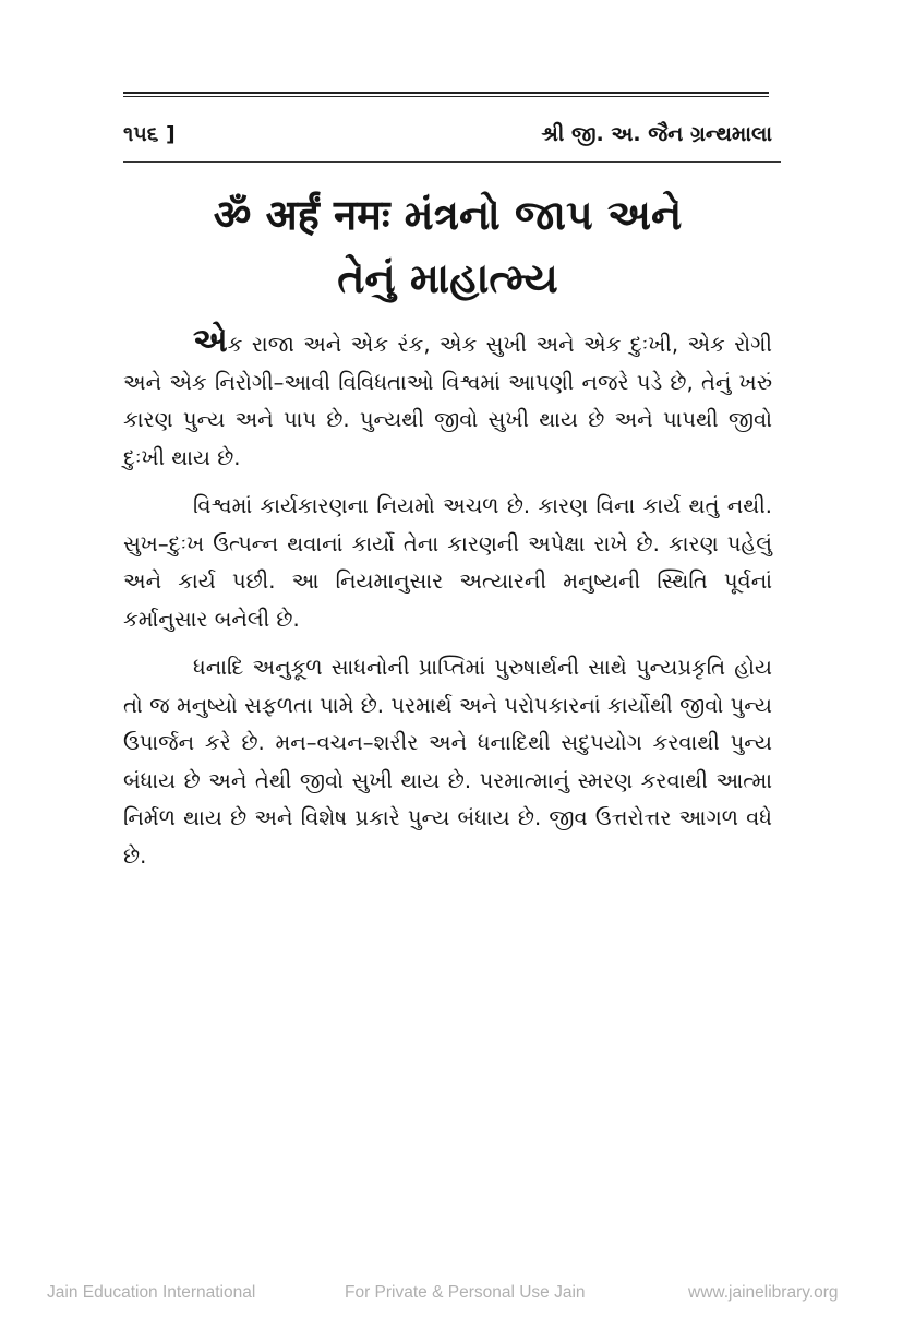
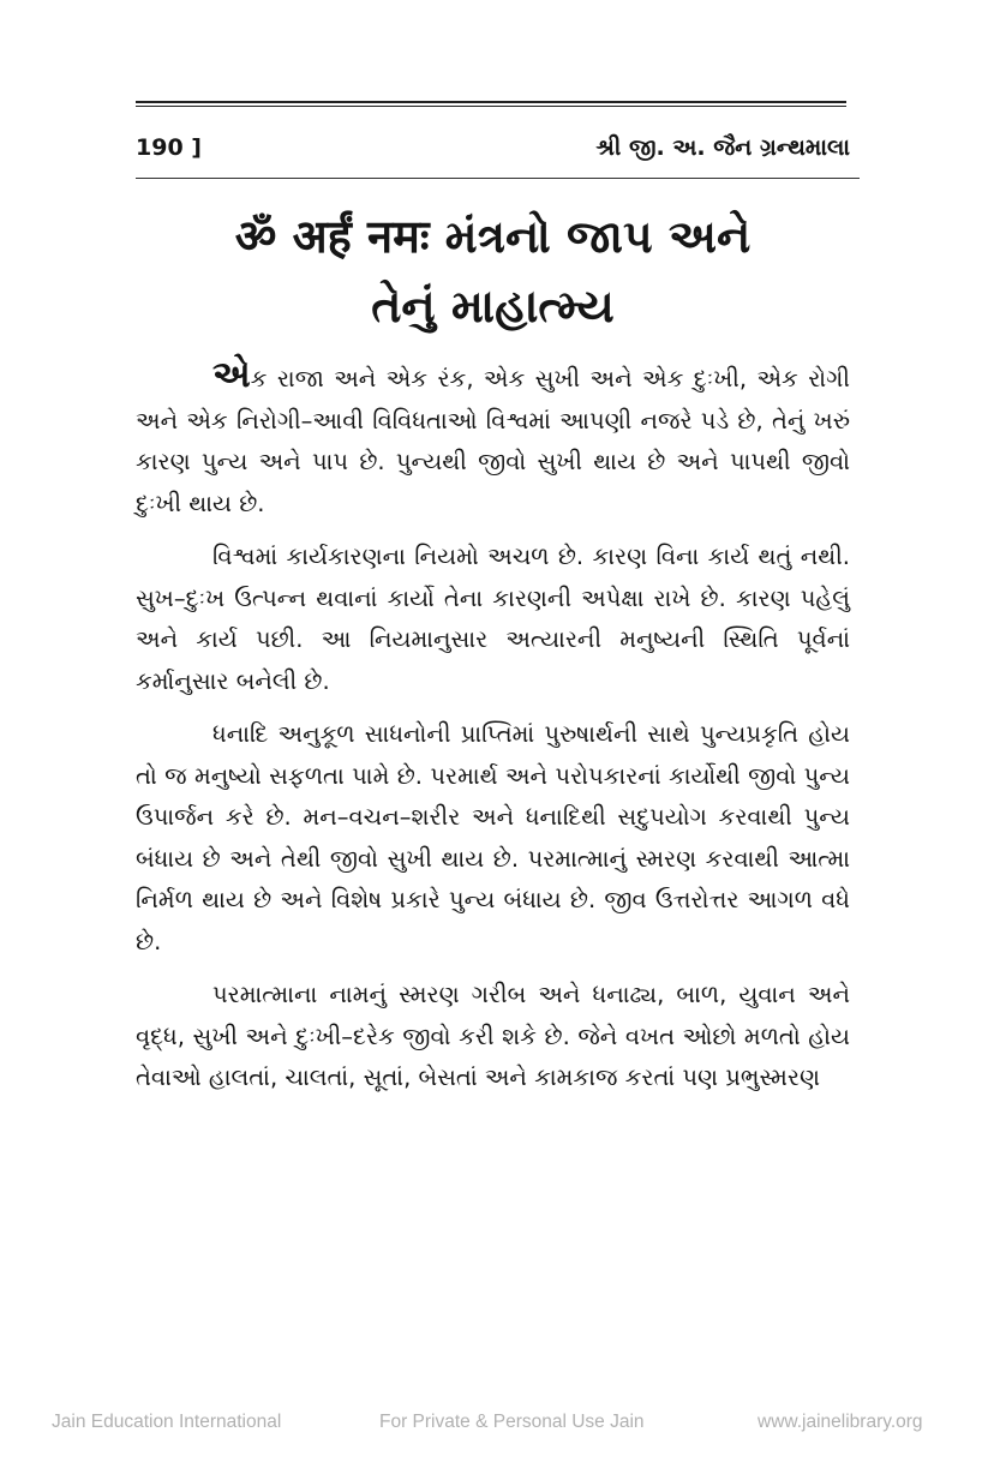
- ૧૫૬ ]
+ 190 ]
  શ્રી જી. અ. જૈન ગ્રન્થમાલા
  ॐ अर्हं नमः મંત્રનો જાપ અને
  તેનું માહાત્મ્ય
  એક રાજા અને એક રંક, એક સુખી અને એક દુઃખી, એક રોગી અને એક નિરોગી–આવી વિવિધતાઓ વિશ્વમાં આપણી નજરે પડે છે, તેનું ખરું કારણ પુન્ય અને પાપ છે. પુન્યથી જીવો સુખી થાય છે અને પાપથી જીવો દુઃખી થાય છે.
  વિશ્વમાં કાર્યકારણના નિયમો અચળ છે. કારણ વિના કાર્ય થતું નથી. સુખ–દુઃખ ઉત્પન્ન થવાનાં કાર્યો તેના કારણની અપેક્ષા રાખે છે. કારણ પહેલું અને કાર્ય પછી. આ નિયમાનુસાર અત્યારની મનુષ્યની સ્થિતિ પૂર્વનાં કર્માનુસાર બનેલી છે.
  ધનાદિ અનુકૂળ સાધનોની પ્રાપ્તિમાં પુરુષાર્થની સાથે પુન્યપ્રકૃતિ હોય તો જ મનુષ્યો સફળતા પામે છે. પરમાર્થ અને પરોપકારનાં કાર્યોથી જીવો પુન્ય ઉપાર્જન કરે છે. મન–વચન–શરીર અને ધનાદિથી સદુપયોગ કરવાથી પુન્ય બંધાય છે અને તેથી જીવો સુખી થાય છે. પરમાત્માનું સ્મરણ કરવાથી આત્મા નિર્મળ થાય છે અને વિશેષ પ્રકારે પુન્ય બંધાય છે. જીવ ઉત્તરોત્તર આગળ વધે છે.
+ પરમાત્માના નામનું સ્મરણ ગરીબ અને ધનાઢ્ય, બાળ, યુવાન અને વૃદ્ધ, સુખી અને દુઃખી–દરેક જીવો કરી શકે છે. જેને વખત ઓછો મળતો હોય તેવાઓ હાલતાં, ચાલતાં, સૂતાં, બેસતાં અને કામકાજ કરતાં પણ પ્રભુસ્મરણ
  Jain Education International
  For Private & Personal Use Jain
  www.jainelibrary.org
